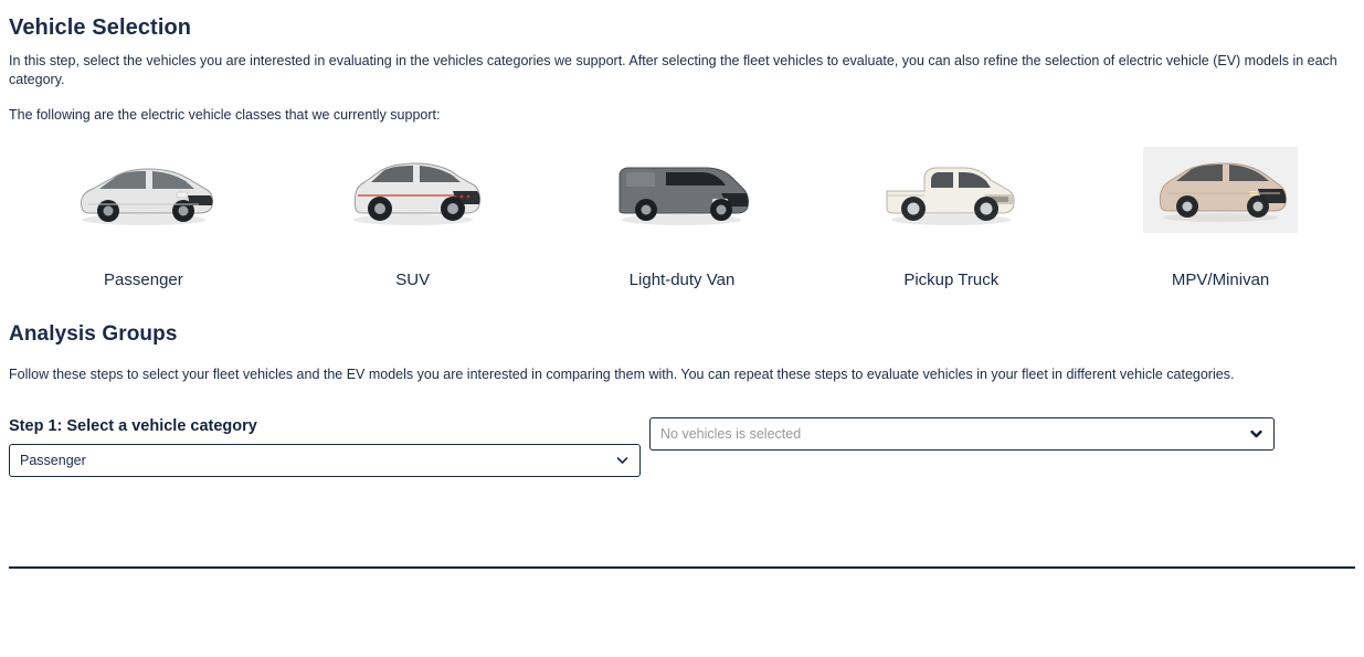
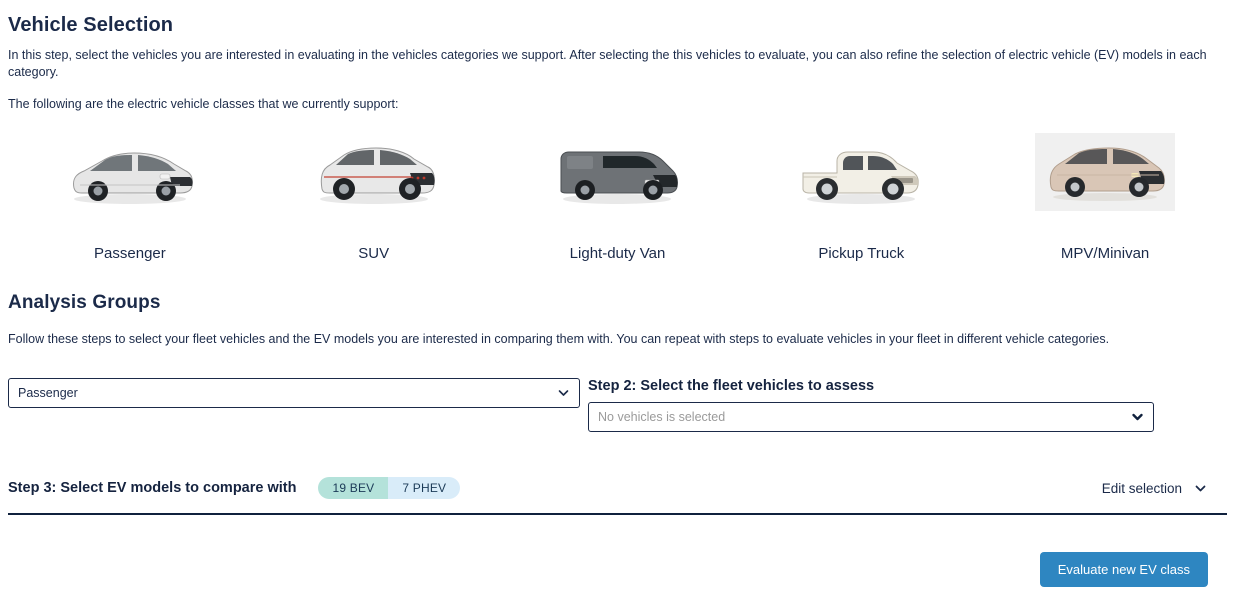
  Vehicle Selection
- In this step, select the vehicles you are interested in evaluating in the vehicles categories we support. After selecting the fleet vehicles to evaluate, you can also refine the selection of electric vehicle (EV) models in each category.
+ In this step, select the vehicles you are interested in evaluating in the vehicles categories we support. After selecting the this vehicles to evaluate, you can also refine the selection of electric vehicle (EV) models in each category.
  The following are the electric vehicle classes that we currently support:
  Passenger
  SUV
  Light-duty Van
  Pickup Truck
  MPV/Minivan
  Analysis Groups
- Follow these steps to select your fleet vehicles and the EV models you are interested in comparing them with. You can repeat these steps to evaluate vehicles in your fleet in different vehicle categories.
+ Follow these steps to select your fleet vehicles and the EV models you are interested in comparing them with. You can repeat with steps to evaluate vehicles in your fleet in different vehicle categories.
- Step 1: Select a vehicle category
  Passenger
+ Step 2: Select the fleet vehicles to assess
  No vehicles is selected
+ Step 3: Select EV models to compare with
+ 19 BEV
+ 7 PHEV
+ Edit selection
+ Evaluate new EV class
